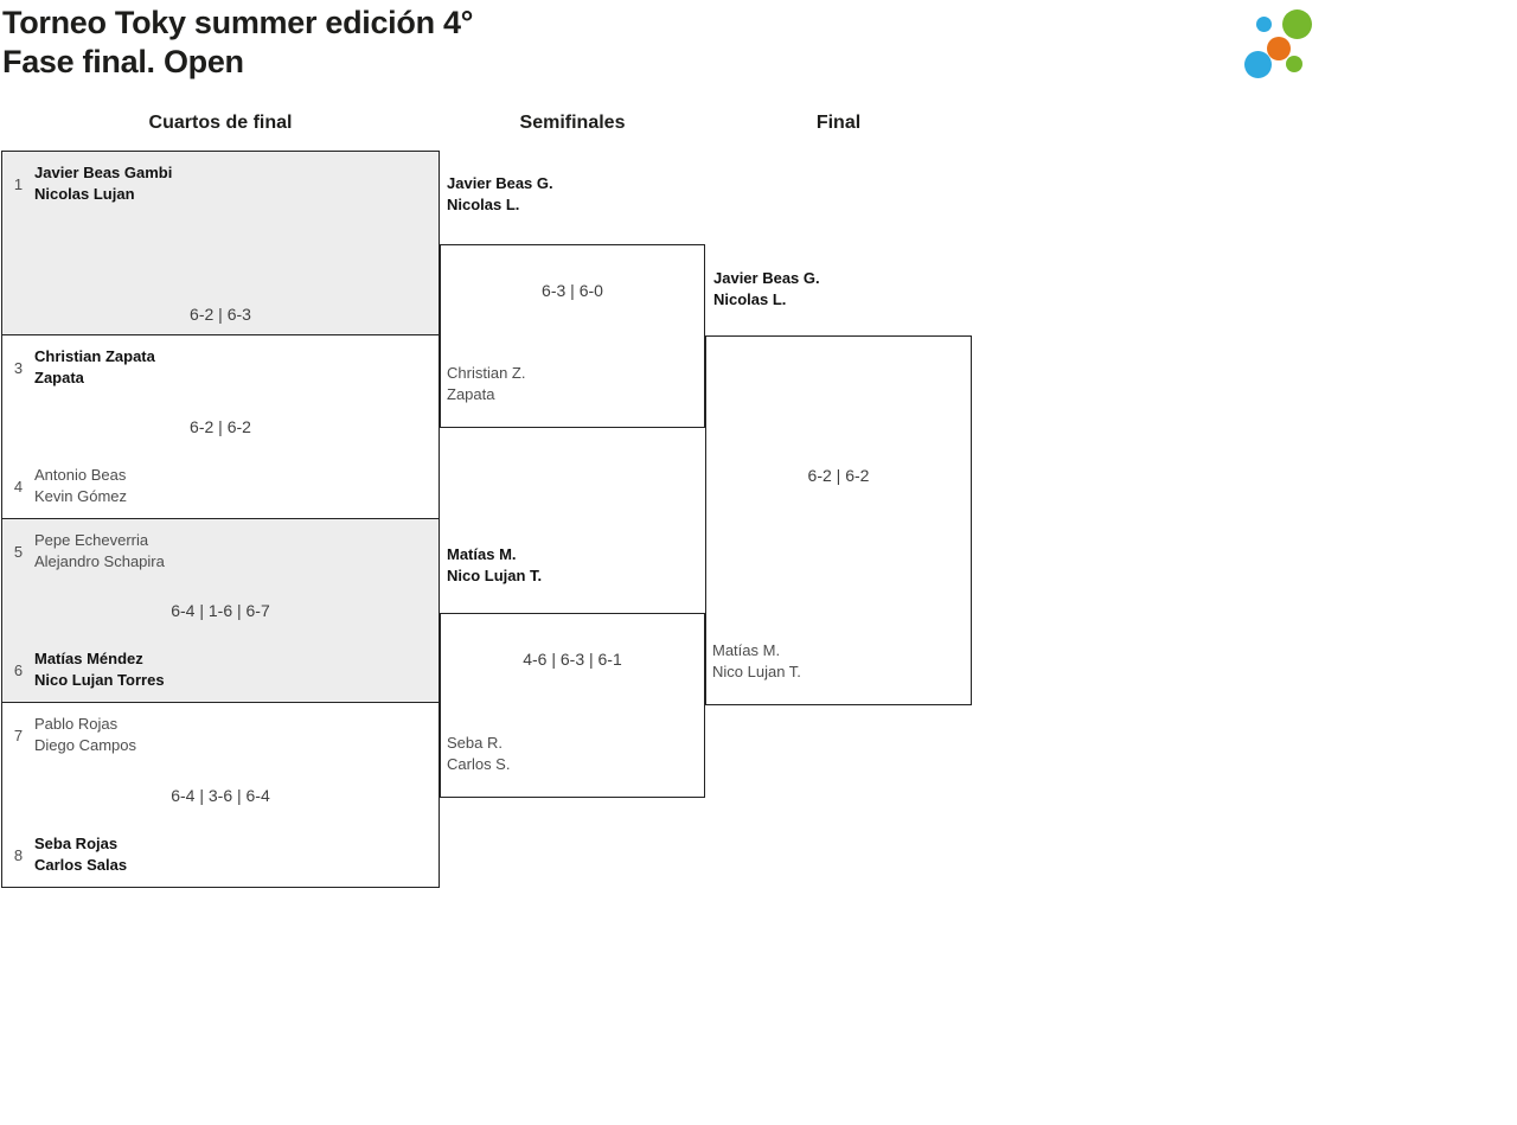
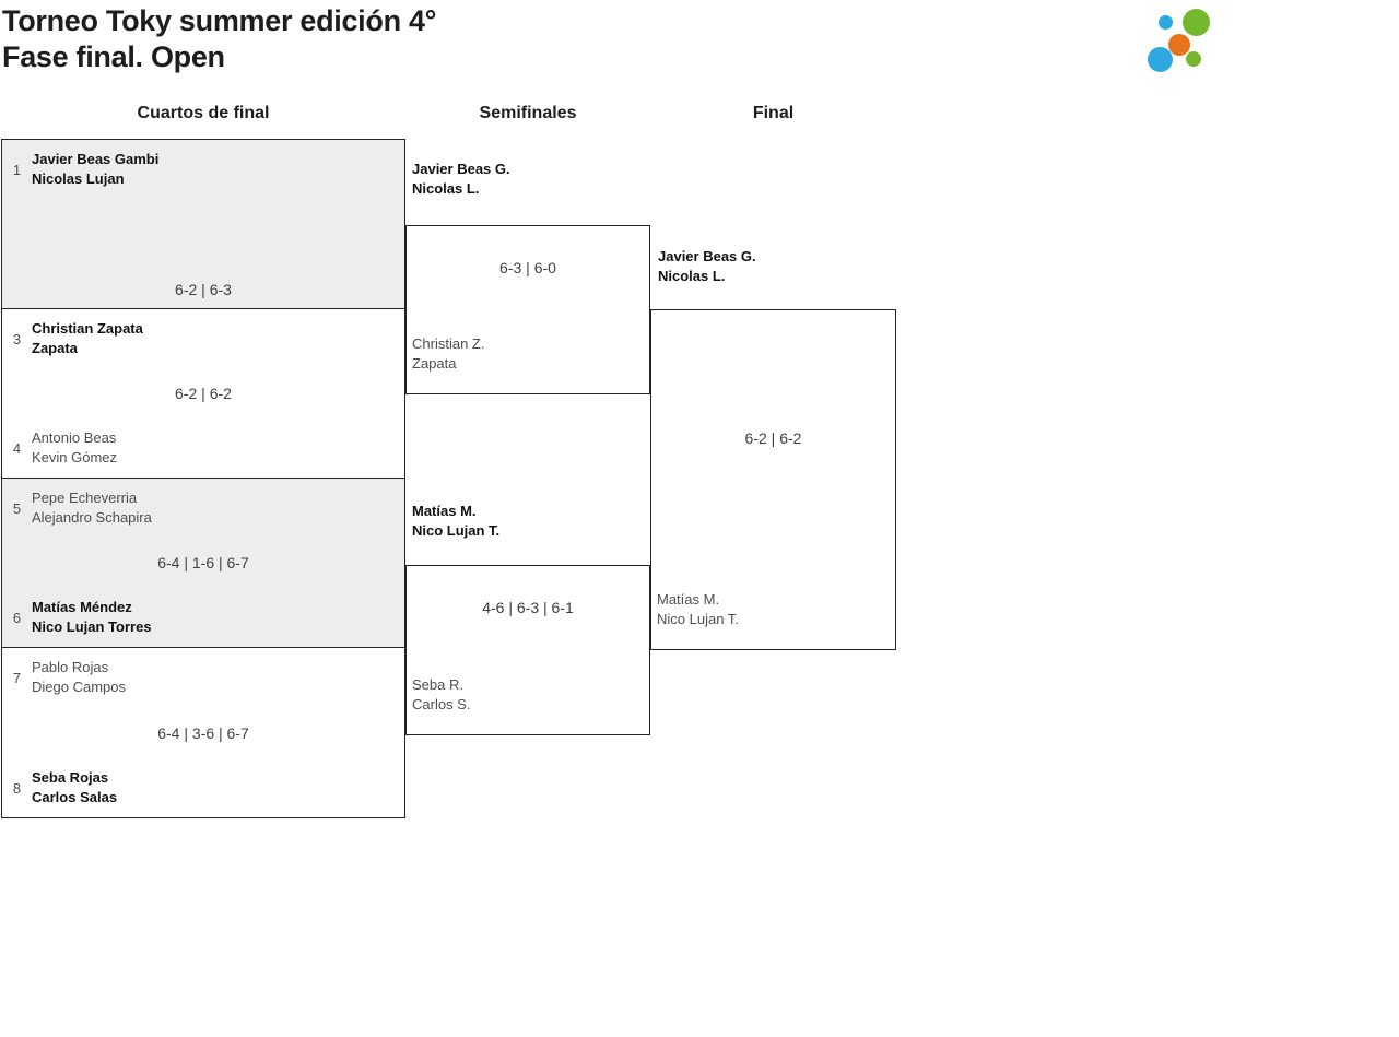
  Torneo Toky summer edición 4°
  Fase final. Open
  Cuartos de final
  Semifinales
  Final
  1
  Javier Beas Gambi
  Nicolas Lujan
  6-2 | 6-3
  3
  Christian Zapata
  Zapata
  6-2 | 6-2
  4
  Antonio Beas
  Kevin Gómez
  5
  Pepe Echeverria
  Alejandro Schapira
  6-4 | 1-6 | 6-7
  6
  Matías Méndez
  Nico Lujan Torres
  7
  Pablo Rojas
  Diego Campos
- 6-4 | 3-6 | 6-4
+ 6-4 | 3-6 | 6-7
  8
  Seba Rojas
  Carlos Salas
  Javier Beas G.
  Nicolas L.
  6-3 | 6-0
  Christian Z.
  Zapata
  Matías M.
  Nico Lujan T.
  4-6 | 6-3 | 6-1
  Seba R.
  Carlos S.
  Javier Beas G.
  Nicolas L.
  6-2 | 6-2
  Matías M.
  Nico Lujan T.
